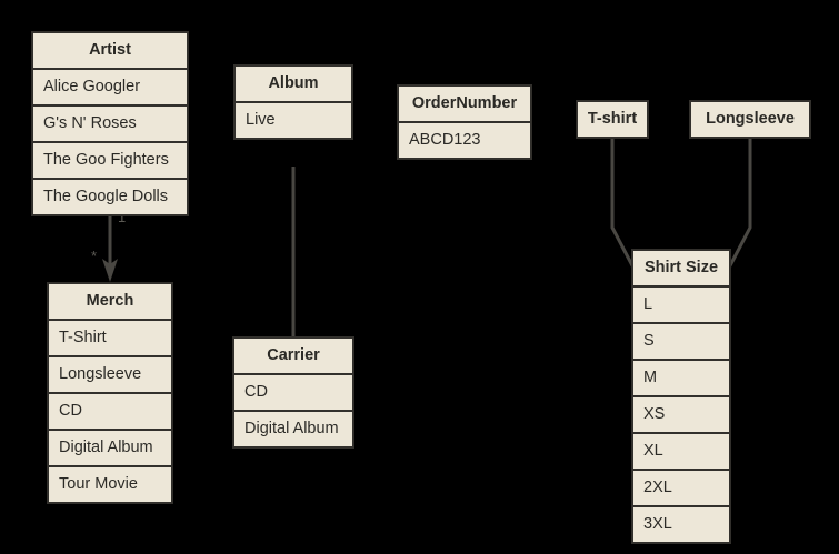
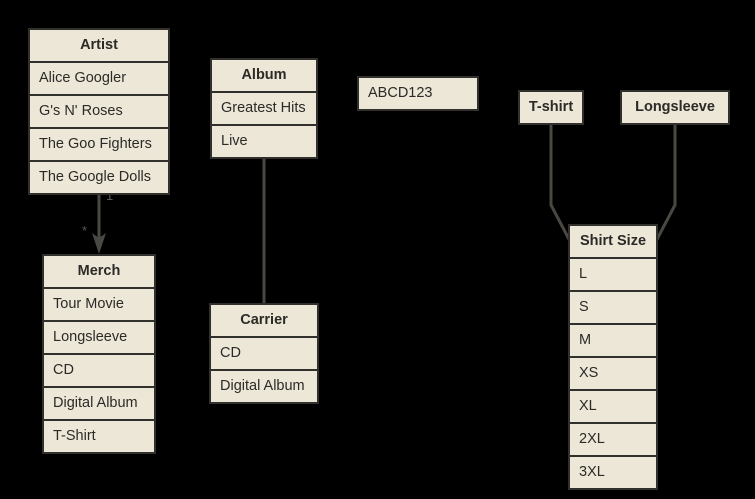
  1
  *
  Artist
  Alice Googler
  G's N' Roses
  The Goo Fighters
  The Google Dolls
  Album
+ Greatest Hits
  Live
- OrderNumber
  ABCD123
  T-shirt
  Longsleeve
  Merch
- T-Shirt
+ Tour Movie
  Longsleeve
  CD
  Digital Album
- Tour Movie
+ T-Shirt
  Carrier
  CD
  Digital Album
  Shirt Size
  L
  S
  M
  XS
  XL
  2XL
  3XL
